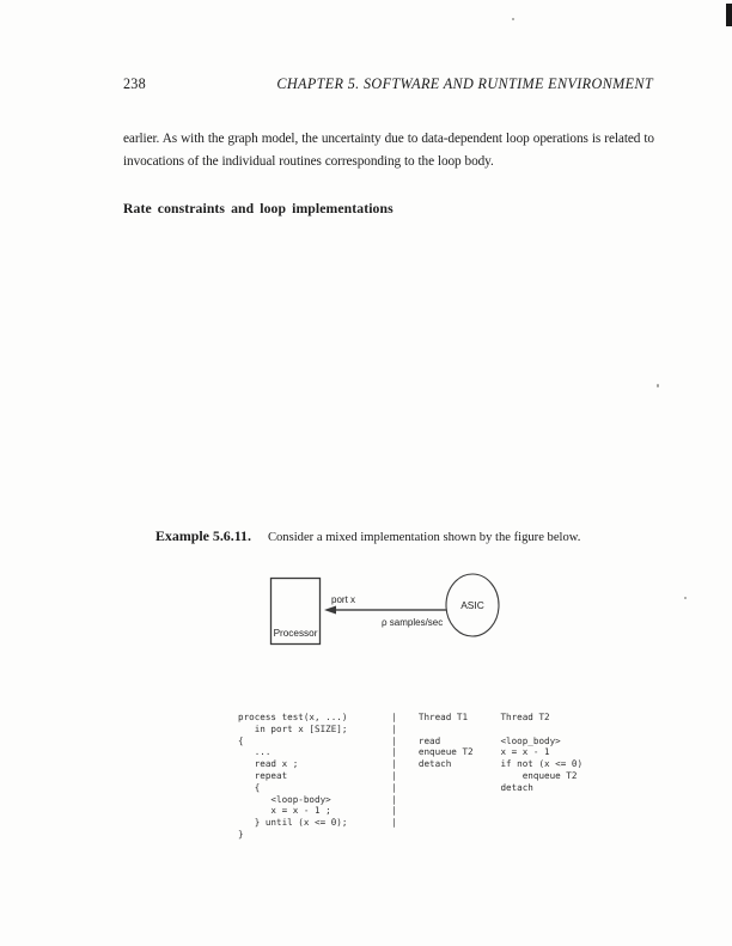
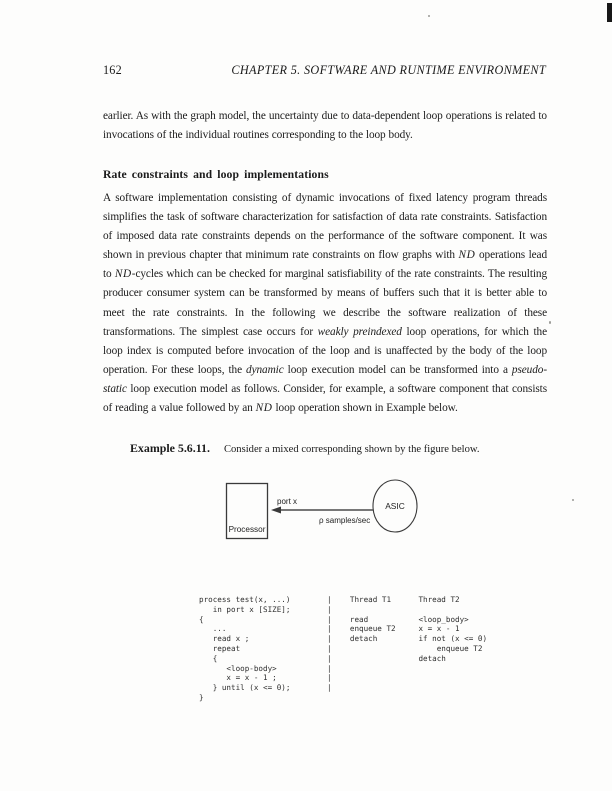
- 238
+ 162
  CHAPTER 5. SOFTWARE AND RUNTIME ENVIRONMENT
  earlier. As with the graph model, the uncertainty due to data-dependent loop operations is related to invocations of the individual routines corresponding to the loop body.
  Rate constraints and loop implementations
+ A software implementation consisting of dynamic invocations of fixed latency program threads simplifies the task of software characterization for satisfaction of data rate constraints. Satisfaction of imposed data rate constraints depends on the performance of the software component. It was shown in previous chapter that minimum rate constraints on flow graphs with ND operations lead to ND-cycles which can be checked for marginal satisfiability of the rate constraints. The resulting producer consumer system can be transformed by means of buffers such that it is better able to meet the rate constraints. In the following we describe the software realization of these transformations. The simplest case occurs for weakly preindexed loop operations, for which the loop index is computed before invocation of the loop and is unaffected by the body of the loop operation. For these loops, the dynamic loop execution model can be transformed into a pseudo-static loop execution model as follows. Consider, for example, a software component that consists of reading a value followed by an ND loop operation shown in Example below.
- Example 5.6.11. Consider a mixed implementation shown by the figure below.
+ Example 5.6.11. Consider a mixed corresponding shown by the figure below.
  Processor
  ASIC
  port x
  ρ samples/sec
  process test(x, ...) | Thread T1 Thread T2
  in port x [SIZE]; |
  { | read <loop_body>
  ... | enqueue T2 x = x - 1
  read x ; | detach if not (x <= 0)
  repeat | enqueue T2
  { | detach
  <loop-body> |
  x = x - 1 ; |
  } until (x <= 0); |
  }
